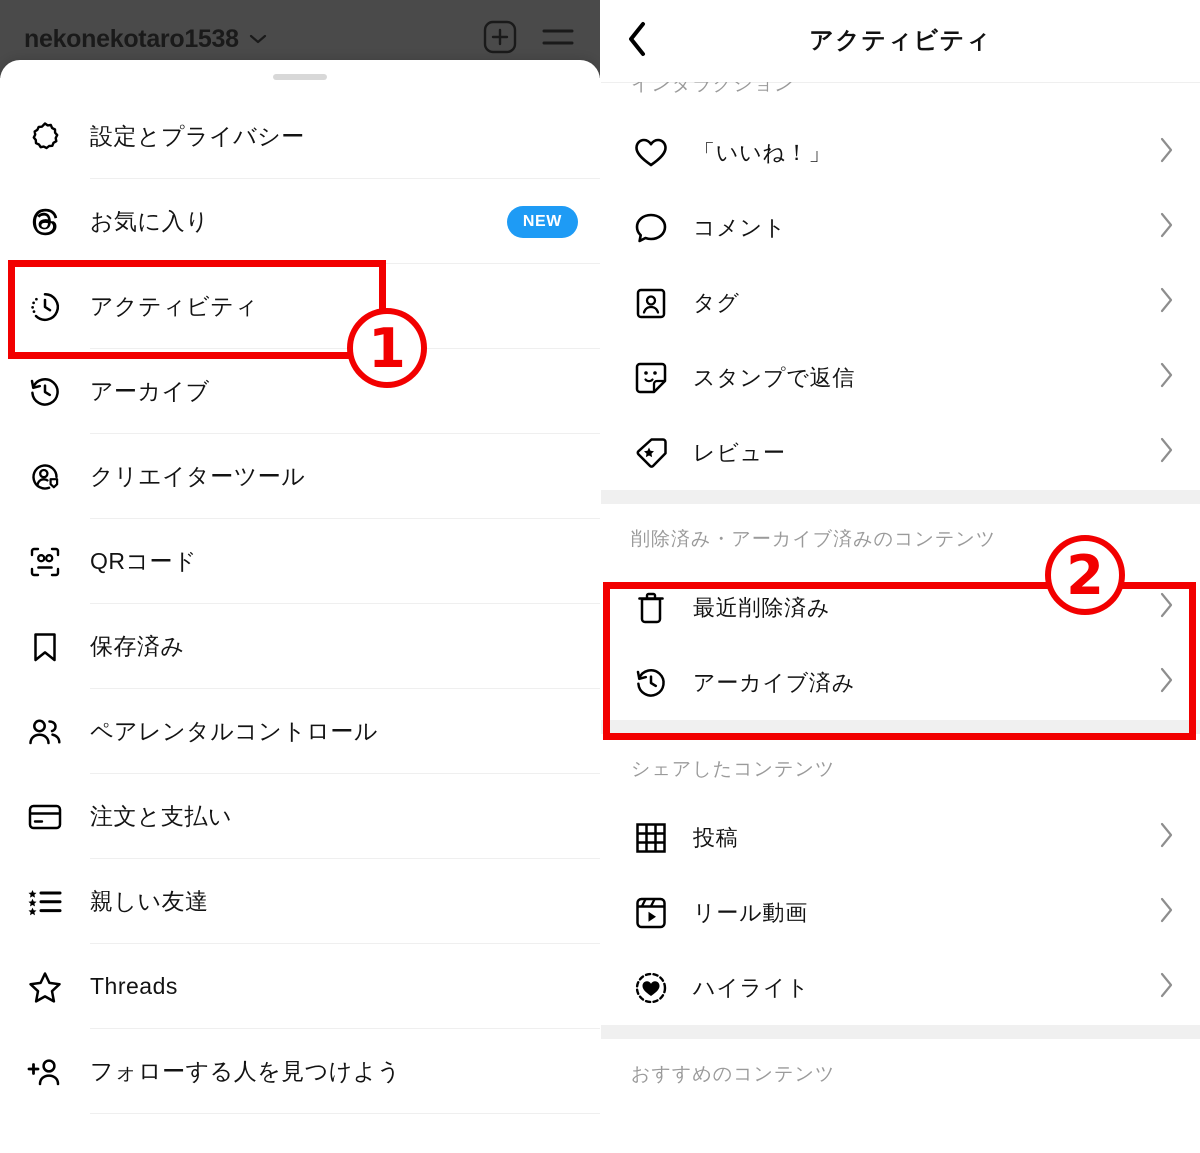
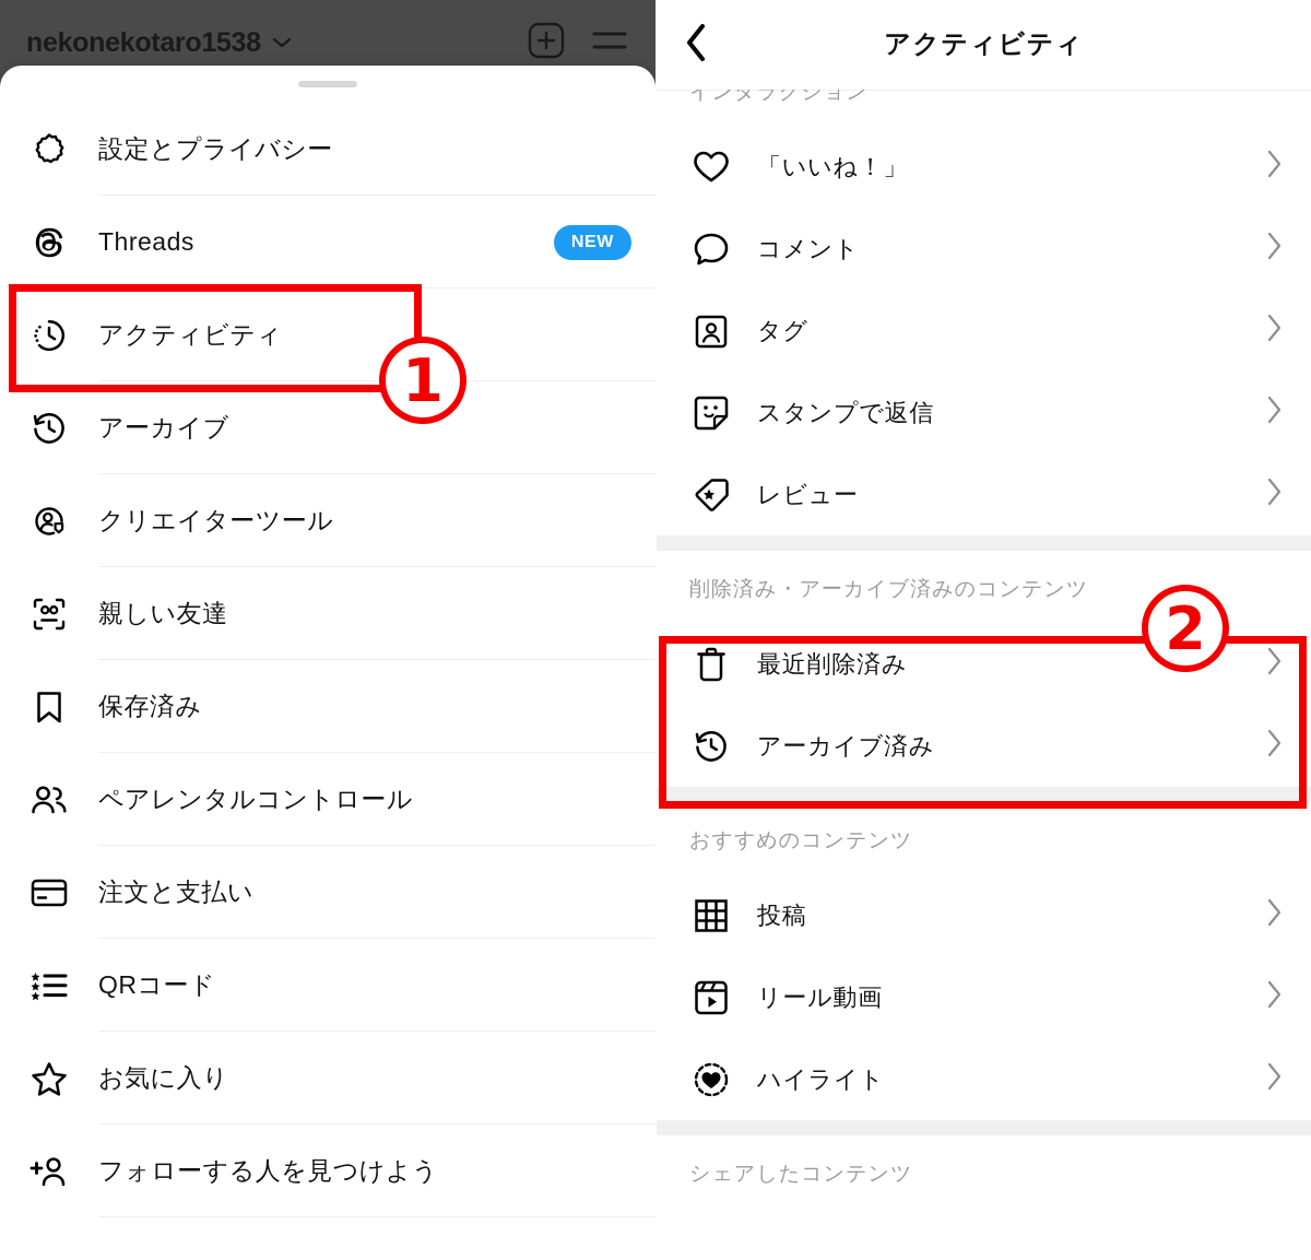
  nekonekotaro1538
  設定とプライバシー
- お気に入り
+ Threads
  NEW
  アクティビティ
  アーカイブ
  クリエイターツール
- QRコード
+ 親しい友達
  保存済み
  ペアレンタルコントロール
  注文と支払い
- 親しい友達
+ QRコード
- Threads
+ お気に入り
  フォローする人を見つけよう
  アクティビティ
  インタラクション
  「いいね！」
  コメント
  タグ
  スタンプで返信
  レビュー
  削除済み・アーカイブ済みのコンテンツ
  最近削除済み
  アーカイブ済み
- シェアしたコンテンツ
+ おすすめのコンテンツ
  投稿
  リール動画
  ハイライト
- おすすめのコンテンツ
+ シェアしたコンテンツ
  1
  2
